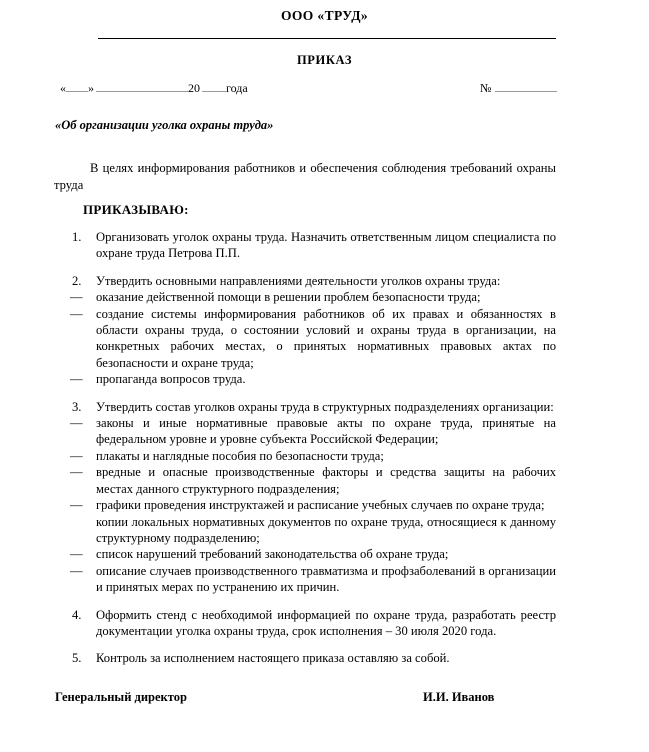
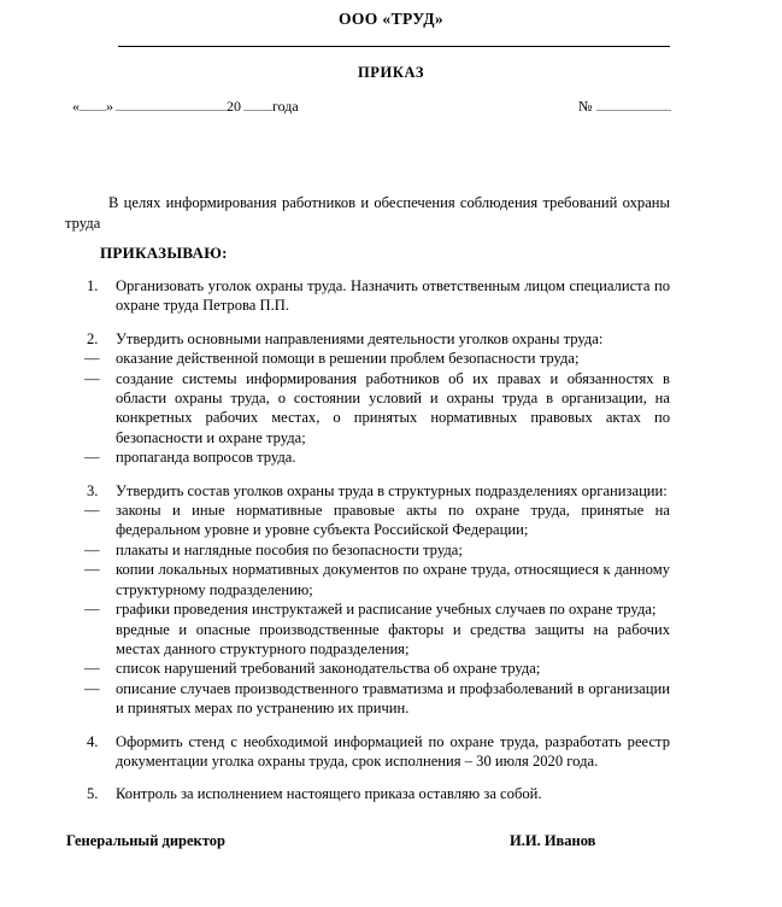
  ООО «ТРУД»
  ПРИКАЗ
  « » 20 года
  №
- «Об организации уголка охраны труда»
  В целях информирования работников и обеспечения соблюдения требований охраны труда
  ПРИКАЗЫВАЮ:
  1.
  Организовать уголок охраны труда. Назначить ответственным лицом специалиста по охране труда Петрова П.П.
  2.
  Утвердить основными направлениями деятельности уголков охраны труда:
  —
  оказание действенной помощи в решении проблем безопасности труда;
  —
  создание системы информирования работников об их правах и обязанностях в области охраны труда, о состоянии условий и охраны труда в организации, на конкретных рабочих местах, о принятых нормативных правовых актах по безопасности и охране труда;
  —
  пропаганда вопросов труда.
  3.
  Утвердить состав уголков охраны труда в структурных подразделениях организации:
  —
  законы и иные нормативные правовые акты по охране труда, принятые на федеральном уровне и уровне субъекта Российской Федерации;
  —
  плакаты и наглядные пособия по безопасности труда;
  —
- вредные и опасные производственные факторы и средства защиты на рабочих местах данного структурного подразделения;
+ копии локальных нормативных документов по охране труда, относящиеся к данному структурному подразделению;
  —
  графики проведения инструктажей и расписание учебных случаев по охране труда;
- копии локальных нормативных документов по охране труда, относящиеся к данному структурному подразделению;
+ вредные и опасные производственные факторы и средства защиты на рабочих местах данного структурного подразделения;
  —
  список нарушений требований законодательства об охране труда;
  —
  описание случаев производственного травматизма и профзаболеваний в организации и принятых мерах по устранению их причин.
  4.
  Оформить стенд с необходимой информацией по охране труда, разработать реестр документации уголка охраны труда, срок исполнения – 30 июля 2020 года.
  5.
  Контроль за исполнением настоящего приказа оставляю за собой.
  Генеральный директор
  И.И. Иванов
